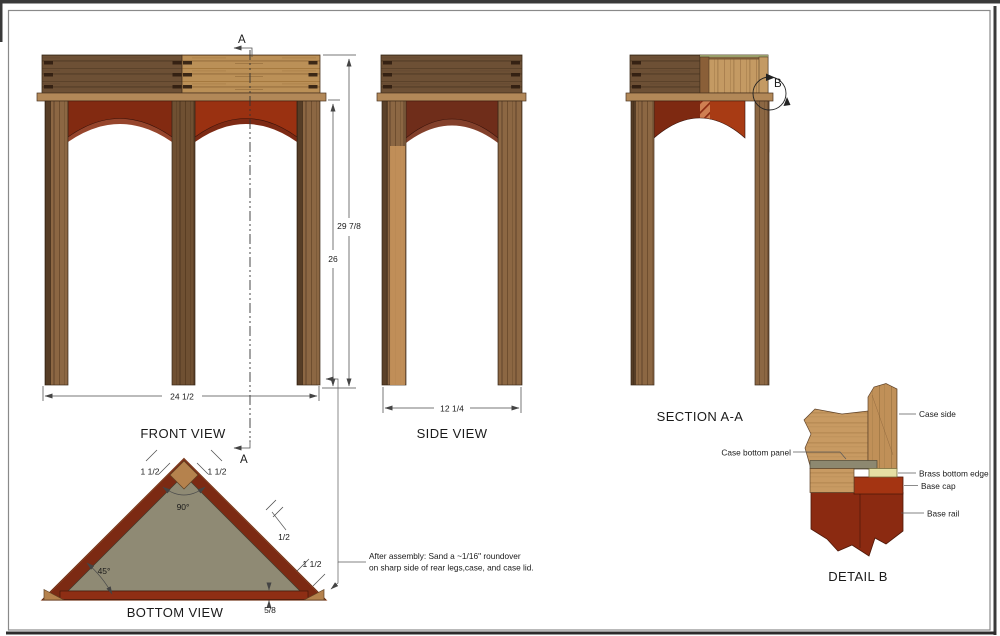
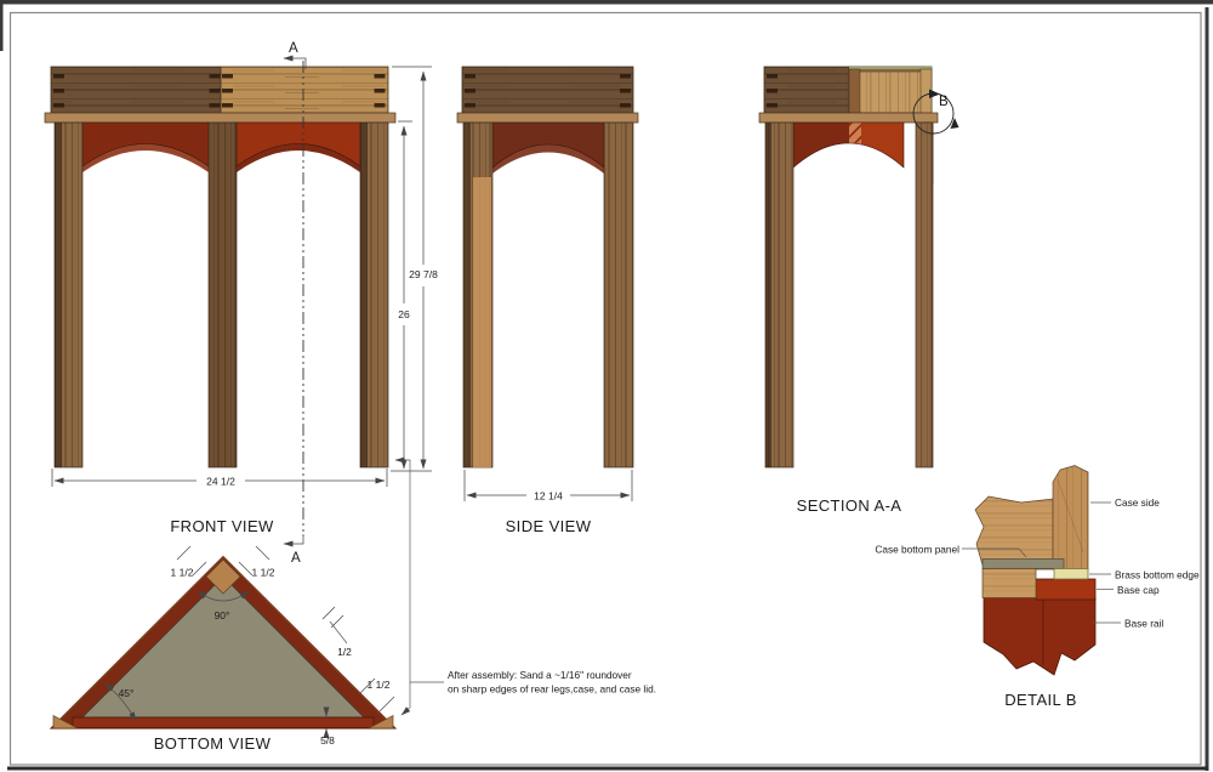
  A
  A
  24 1/2
  26
  29 7/8
  FRONT VIEW
  12 1/4
  SIDE VIEW
  B
  SECTION A-A
  1 1/2
  1 1/2
  90°
  45°
  1/2
  1 1/2
  5/8
  BOTTOM VIEW
  After assembly: Sand a ~1/16" roundover
- on sharp side of rear legs,case, and case lid.
+ on sharp edges of rear legs,case, and case lid.
  Case side
  Case bottom panel
  Brass bottom edge
  Base cap
  Base rail
  DETAIL B
